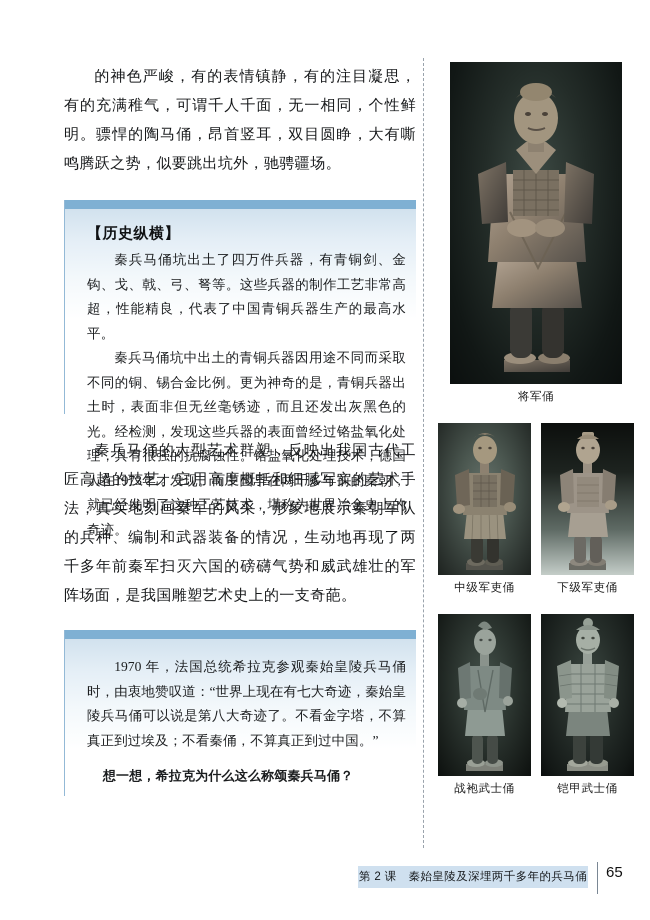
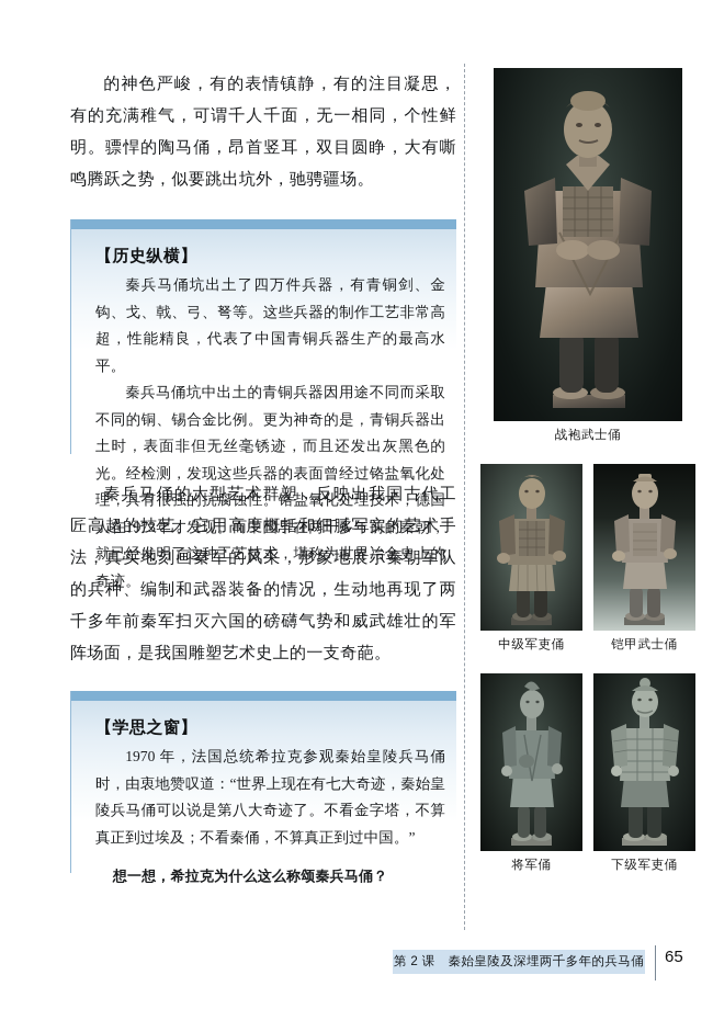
  的神色严峻，有的表情镇静，有的注目凝思，有的充满稚气，可谓千人千面，无一相同，个性鲜明。骠悍的陶马俑，昂首竖耳，双目圆睁，大有嘶鸣腾跃之势，似要跳出坑外，驰骋疆场。
  【历史纵横】
  秦兵马俑坑出土了四万件兵器，有青铜剑、金钩、戈、戟、弓、弩等。这些兵器的制作工艺非常高超，性能精良，代表了中国青铜兵器生产的最高水平。
  秦兵马俑坑中出土的青铜兵器因用途不同而采取不同的铜、锡合金比例。更为神奇的是，青铜兵器出土时，表面非但无丝毫锈迹，而且还发出灰黑色的光。经检测，发现这些兵器的表面曾经过铬盐氧化处理，具有很强的抗腐蚀性。铬盐氧化处理技术，德国人在1973年才发现。而中国早在两千多年前的秦朝，就已经发明了这种工艺技术，堪称为世界冶金史上的奇迹。
  秦兵马俑的大型艺术群塑，反映出我国古代工匠高超的技艺。它用高度概括和细腻写实的艺术手法，真实地刻画秦军的风采，形象地展示秦朝军队的兵种、编制和武器装备的情况，生动地再现了两千多年前秦军扫灭六国的磅礴气势和威武雄壮的军阵场面，是我国雕塑艺术史上的一支奇葩。
+ 【学思之窗】
  1970 年，法国总统希拉克参观秦始皇陵兵马俑时，由衷地赞叹道：“世界上现在有七大奇迹，秦始皇陵兵马俑可以说是第八大奇迹了。不看金字塔，不算真正到过埃及；不看秦俑，不算真正到过中国。”
  想一想，希拉克为什么这么称颂秦兵马俑？
- 将军俑
+ 战袍武士俑
  中级军吏俑
- 下级军吏俑
+ 铠甲武士俑
- 战袍武士俑
+ 将军俑
- 铠甲武士俑
+ 下级军吏俑
  第 2 课 秦始皇陵及深埋两千多年的兵马俑
  65
